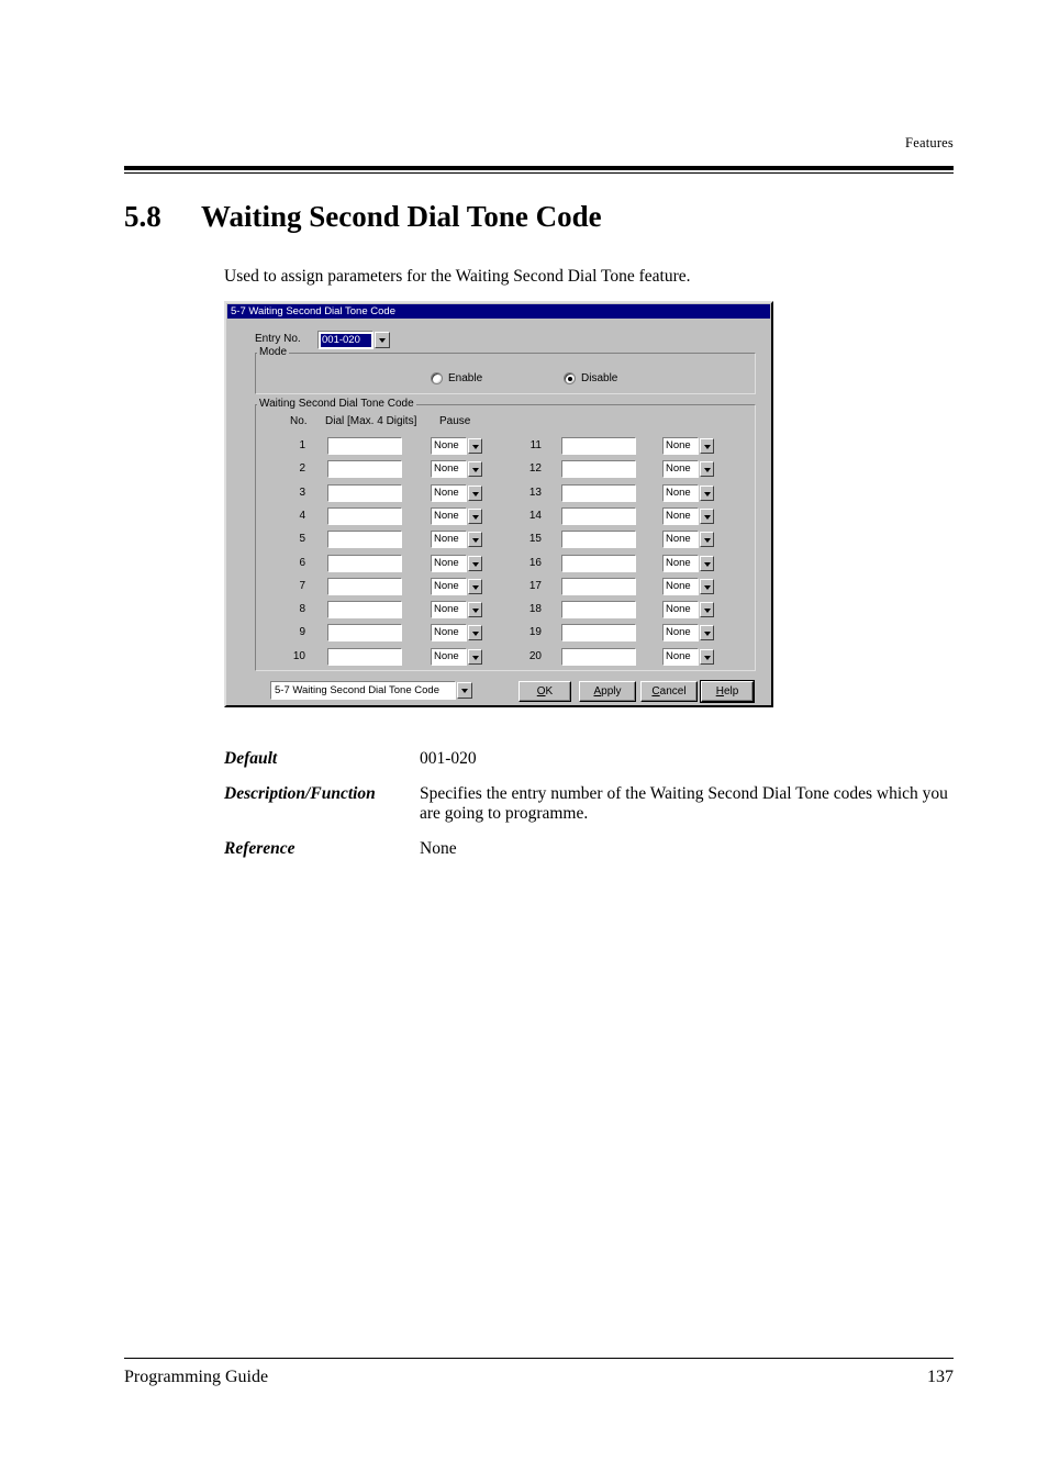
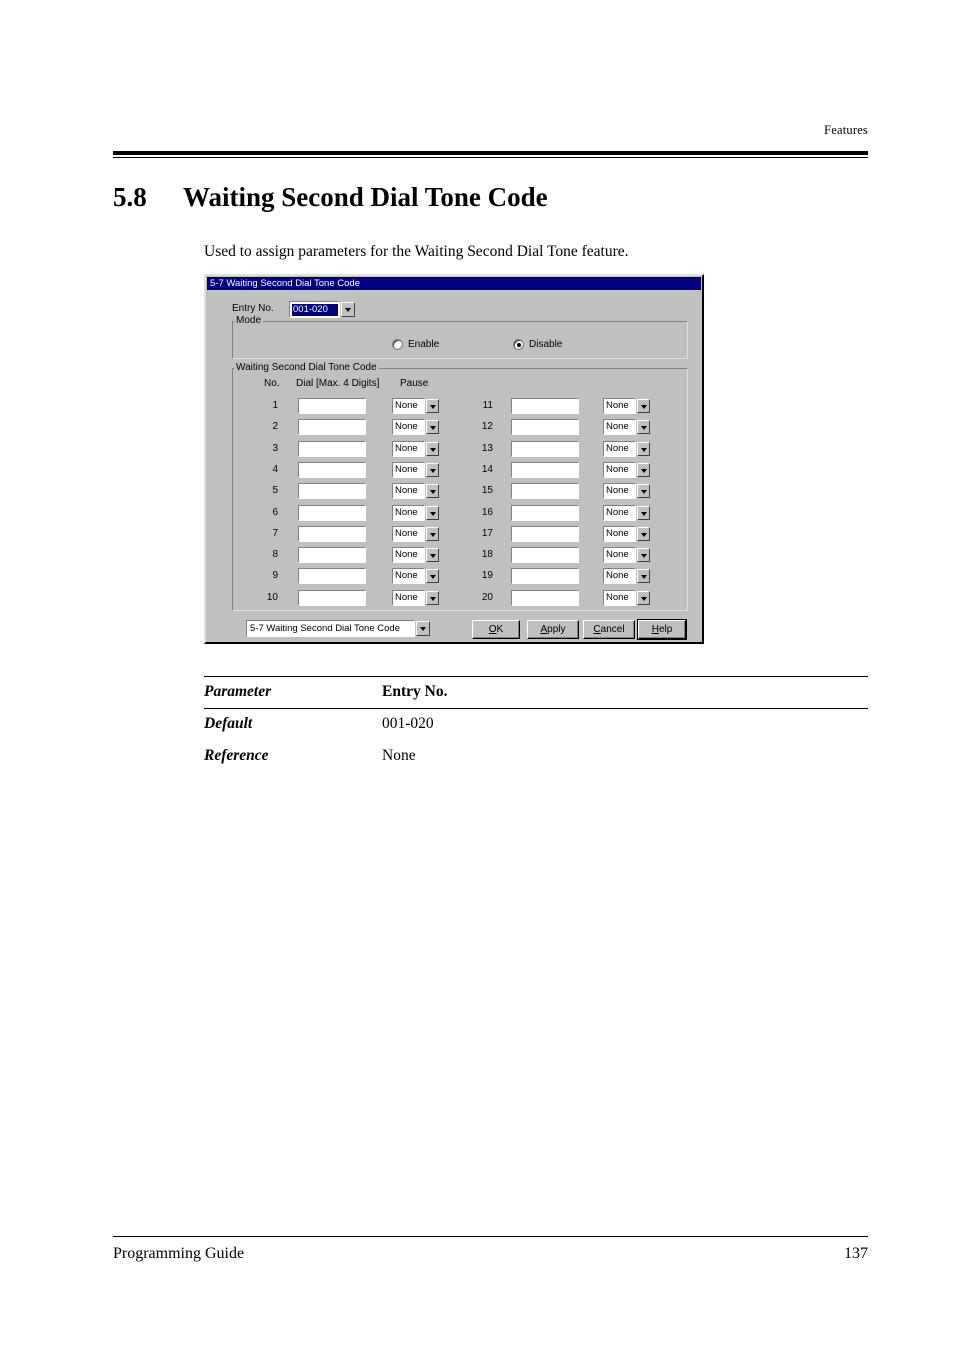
  Features
  5.8
  Waiting Second Dial Tone Code
  Used to assign parameters for the Waiting Second Dial Tone feature.
  5-7 Waiting Second Dial Tone Code
  Entry No.
  001-020
  Mode
  Enable
  Disable
  Waiting Second Dial Tone Code
  No.
  Dial [Max. 4 Digits]
  Pause
  1
  None
  2
  None
  3
  None
  4
  None
  5
  None
  6
  None
  7
  None
  8
  None
  9
  None
  10
  None
  11
  None
  12
  None
  13
  None
  14
  None
  15
  None
  16
  None
  17
  None
  18
  None
  19
  None
  20
  None
  5-7 Waiting Second Dial Tone Code
  OK
  Apply
  Cancel
  Help
+ Parameter	Entry No.
  Default	001-020
- Description/Function	Specifies the entry number of the Waiting Second Dial Tone codes which you are going to programme.
  Reference	None
  Programming Guide
  137
